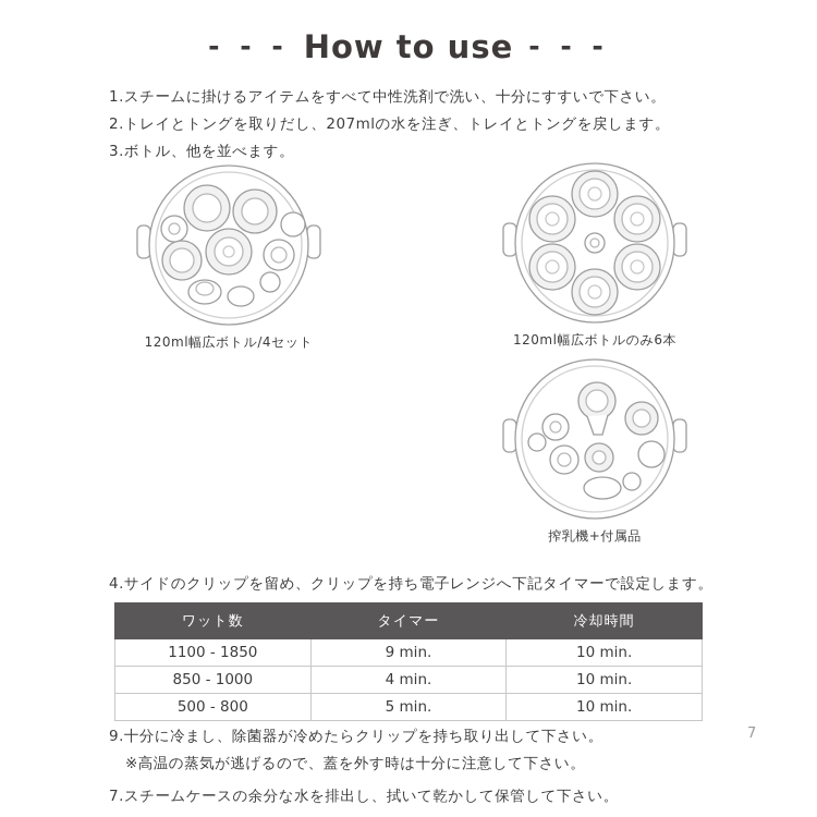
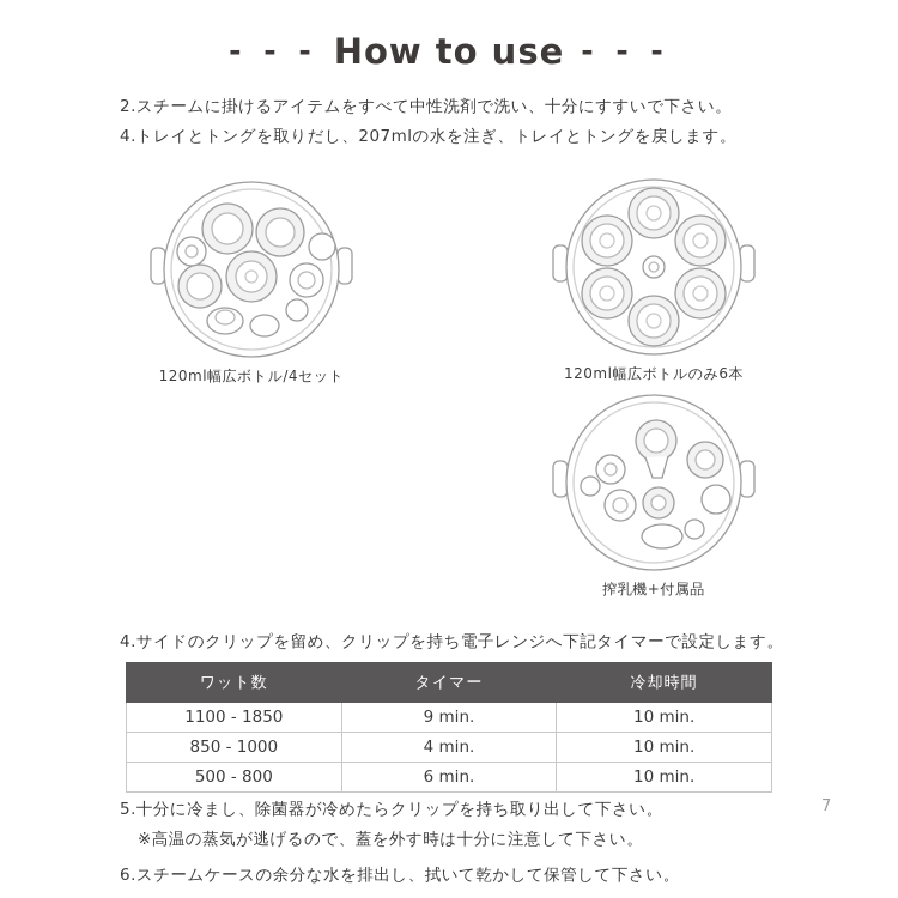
  - - - How to use - - -
- 1.スチームに掛けるアイテムをすべて中性洗剤で洗い、十分にすすいで下さい。
+ 2.スチームに掛けるアイテムをすべて中性洗剤で洗い、十分にすすいで下さい。
- 2.トレイとトングを取りだし、207mlの水を注ぎ、トレイとトングを戻します。
+ 4.トレイとトングを取りだし、207mlの水を注ぎ、トレイとトングを戻します。
- 3.ボトル、他を並べます。
  120ml幅広ボトル/4セット
  120ml幅広ボトルのみ6本
  搾乳機+付属品
  4.サイドのクリップを留め、クリップを持ち電子レンジへ下記タイマーで設定します。
  ワット数	タイマー	冷却時間
  1100 - 1850	9 min.	10 min.
  850 - 1000	4 min.	10 min.
- 500 - 800	5 min.	10 min.
+ 500 - 800	6 min.	10 min.
- 9.十分に冷まし、除菌器が冷めたらクリップを持ち取り出して下さい。
+ 5.十分に冷まし、除菌器が冷めたらクリップを持ち取り出して下さい。
  ※高温の蒸気が逃げるので、蓋を外す時は十分に注意して下さい。
- 7.スチームケースの余分な水を排出し、拭いて乾かして保管して下さい。
+ 6.スチームケースの余分な水を排出し、拭いて乾かして保管して下さい。
  7
